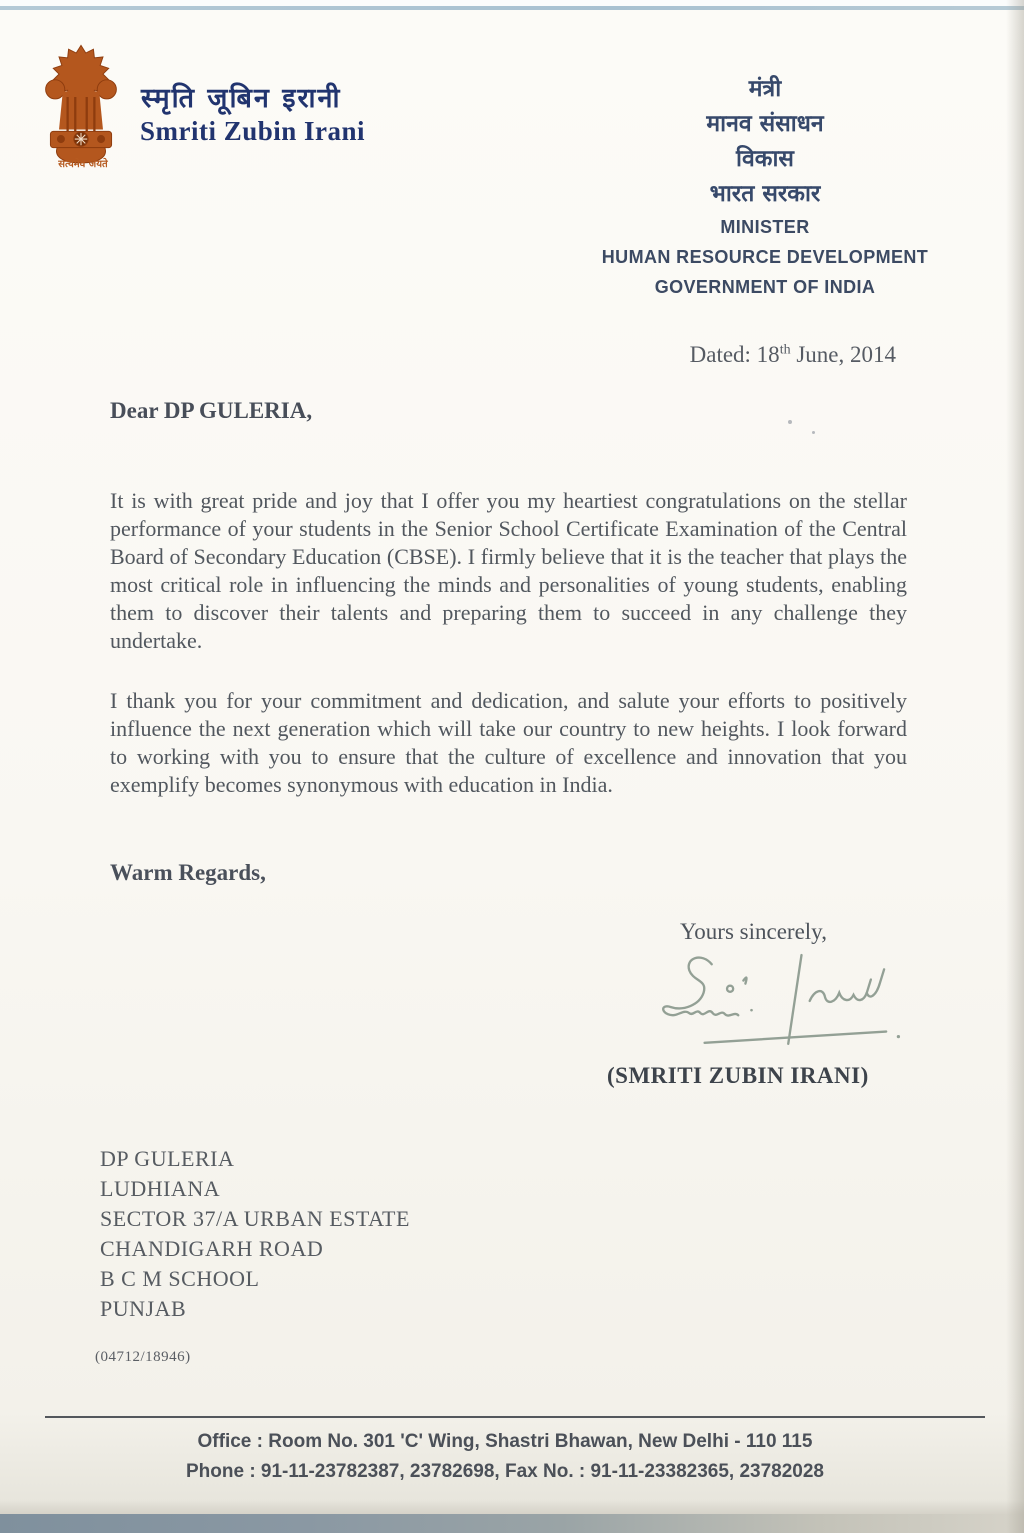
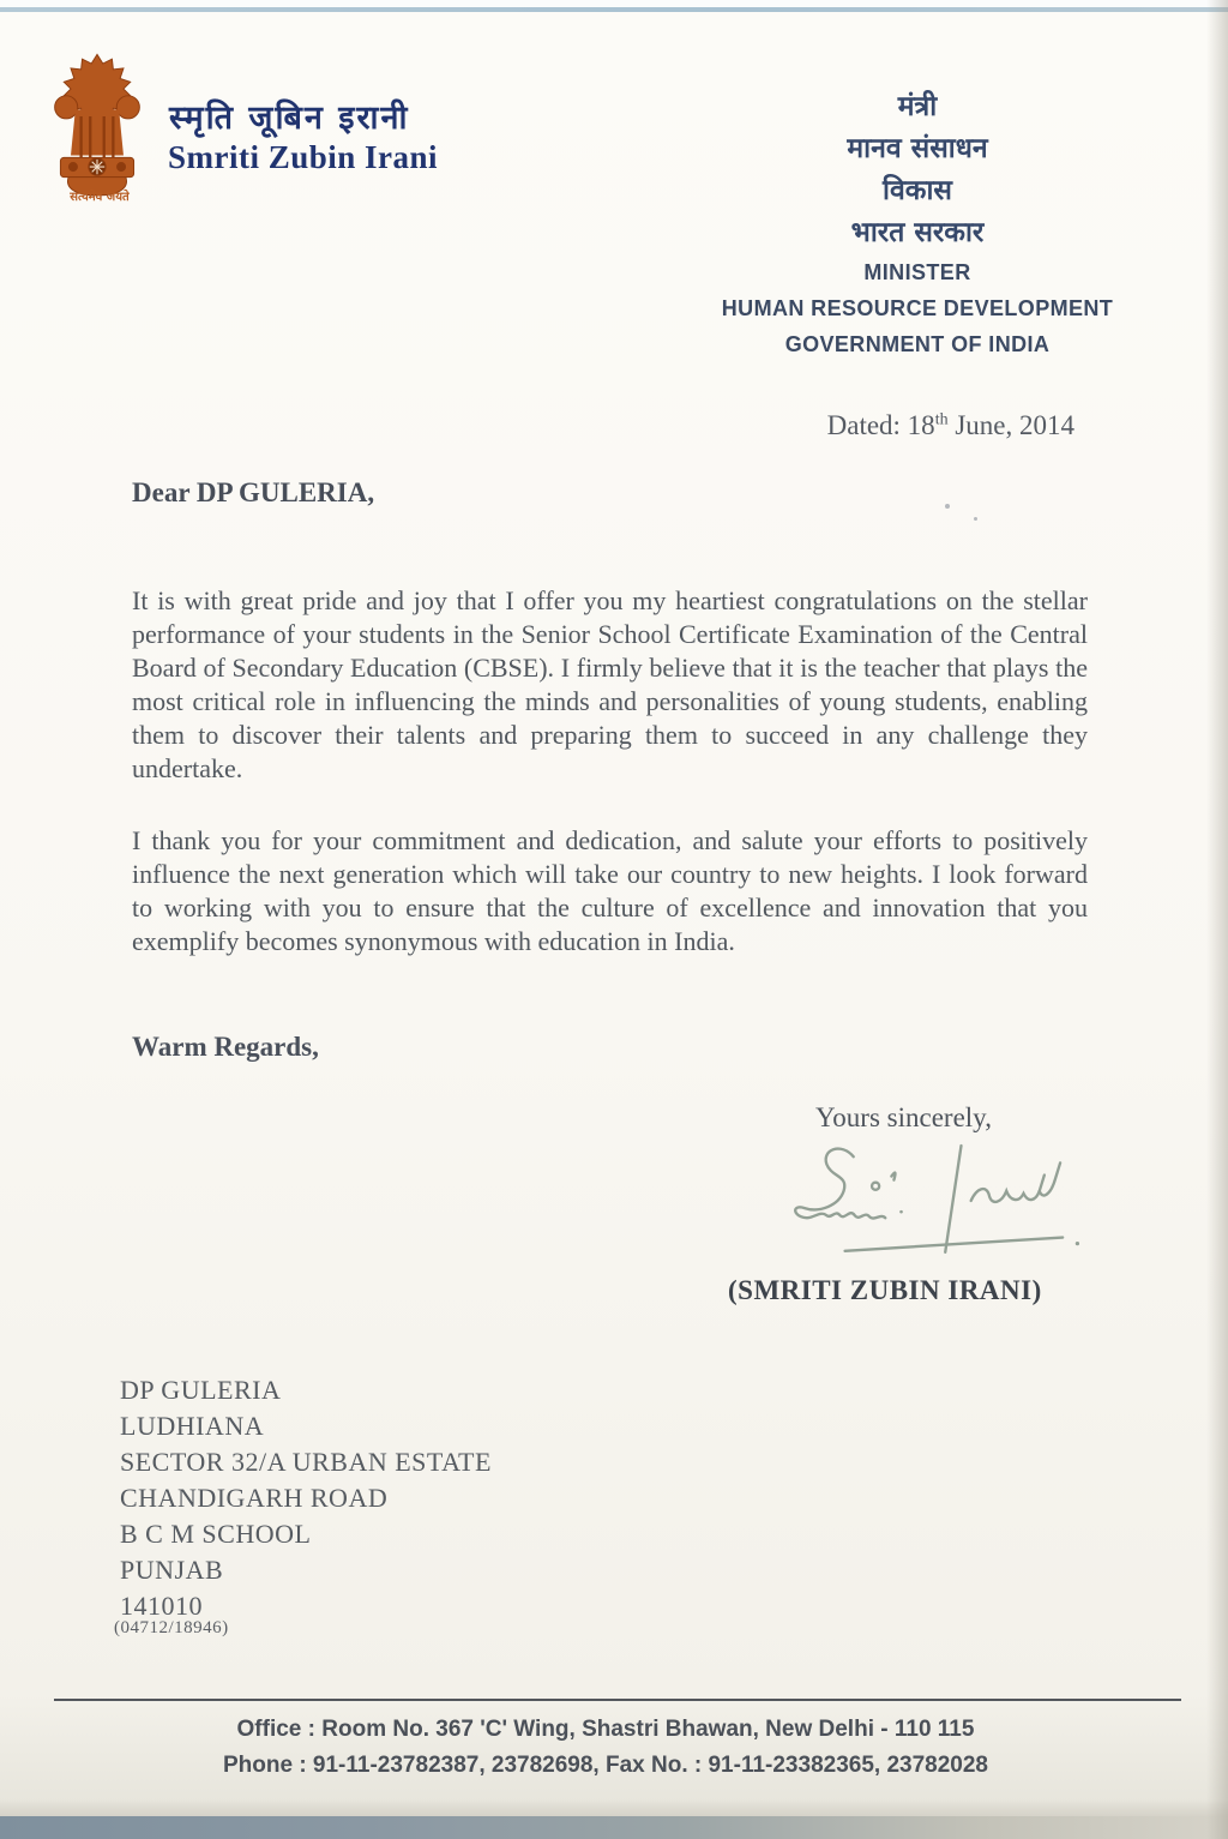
  सत्यमेव जयते
  स्मृति जूबिन इरानी
  Smriti Zubin Irani
  मंत्री
  मानव संसाधन
  विकास
  भारत सरकार
  MINISTER
  HUMAN RESOURCE DEVELOPMENT
  GOVERNMENT OF INDIA
  Dated: 18th June, 2014
  Dear DP GULERIA,
  It is with great pride and joy that I offer you my heartiest congratulations on the stellar performance of your students in the Senior School Certificate Examination of the Central Board of Secondary Education (CBSE). I firmly believe that it is the teacher that plays the most critical role in influencing the minds and personalities of young students, enabling them to discover their talents and preparing them to succeed in any challenge they undertake.
  I thank you for your commitment and dedication, and salute your efforts to positively influence the next generation which will take our country to new heights. I look forward to working with you to ensure that the culture of excellence and innovation that you exemplify becomes synonymous with education in India.
  Warm Regards,
  Yours sincerely,
  (SMRITI ZUBIN IRANI)
  DP GULERIA
  LUDHIANA
- SECTOR 37/A URBAN ESTATE
+ SECTOR 32/A URBAN ESTATE
  CHANDIGARH ROAD
  B C M SCHOOL
  PUNJAB
+ 141010
  (04712/18946)
- Office : Room No. 301 'C' Wing, Shastri Bhawan, New Delhi - 110 115
+ Office : Room No. 367 'C' Wing, Shastri Bhawan, New Delhi - 110 115
  Phone : 91-11-23782387, 23782698, Fax No. : 91-11-23382365, 23782028
